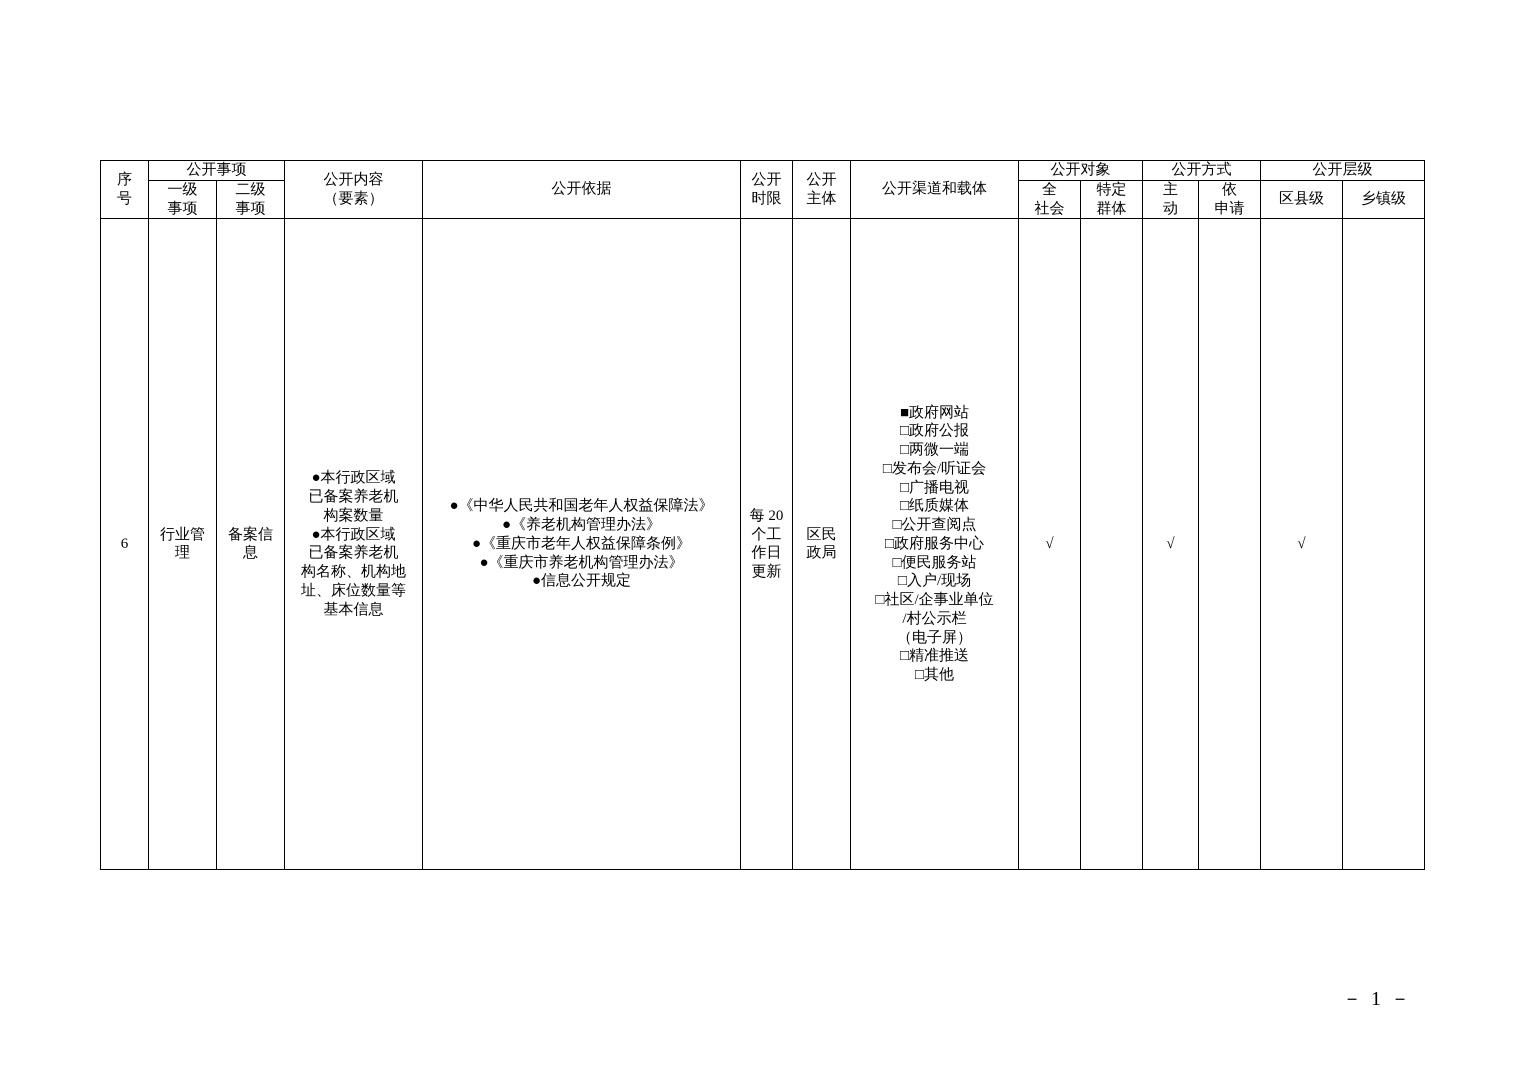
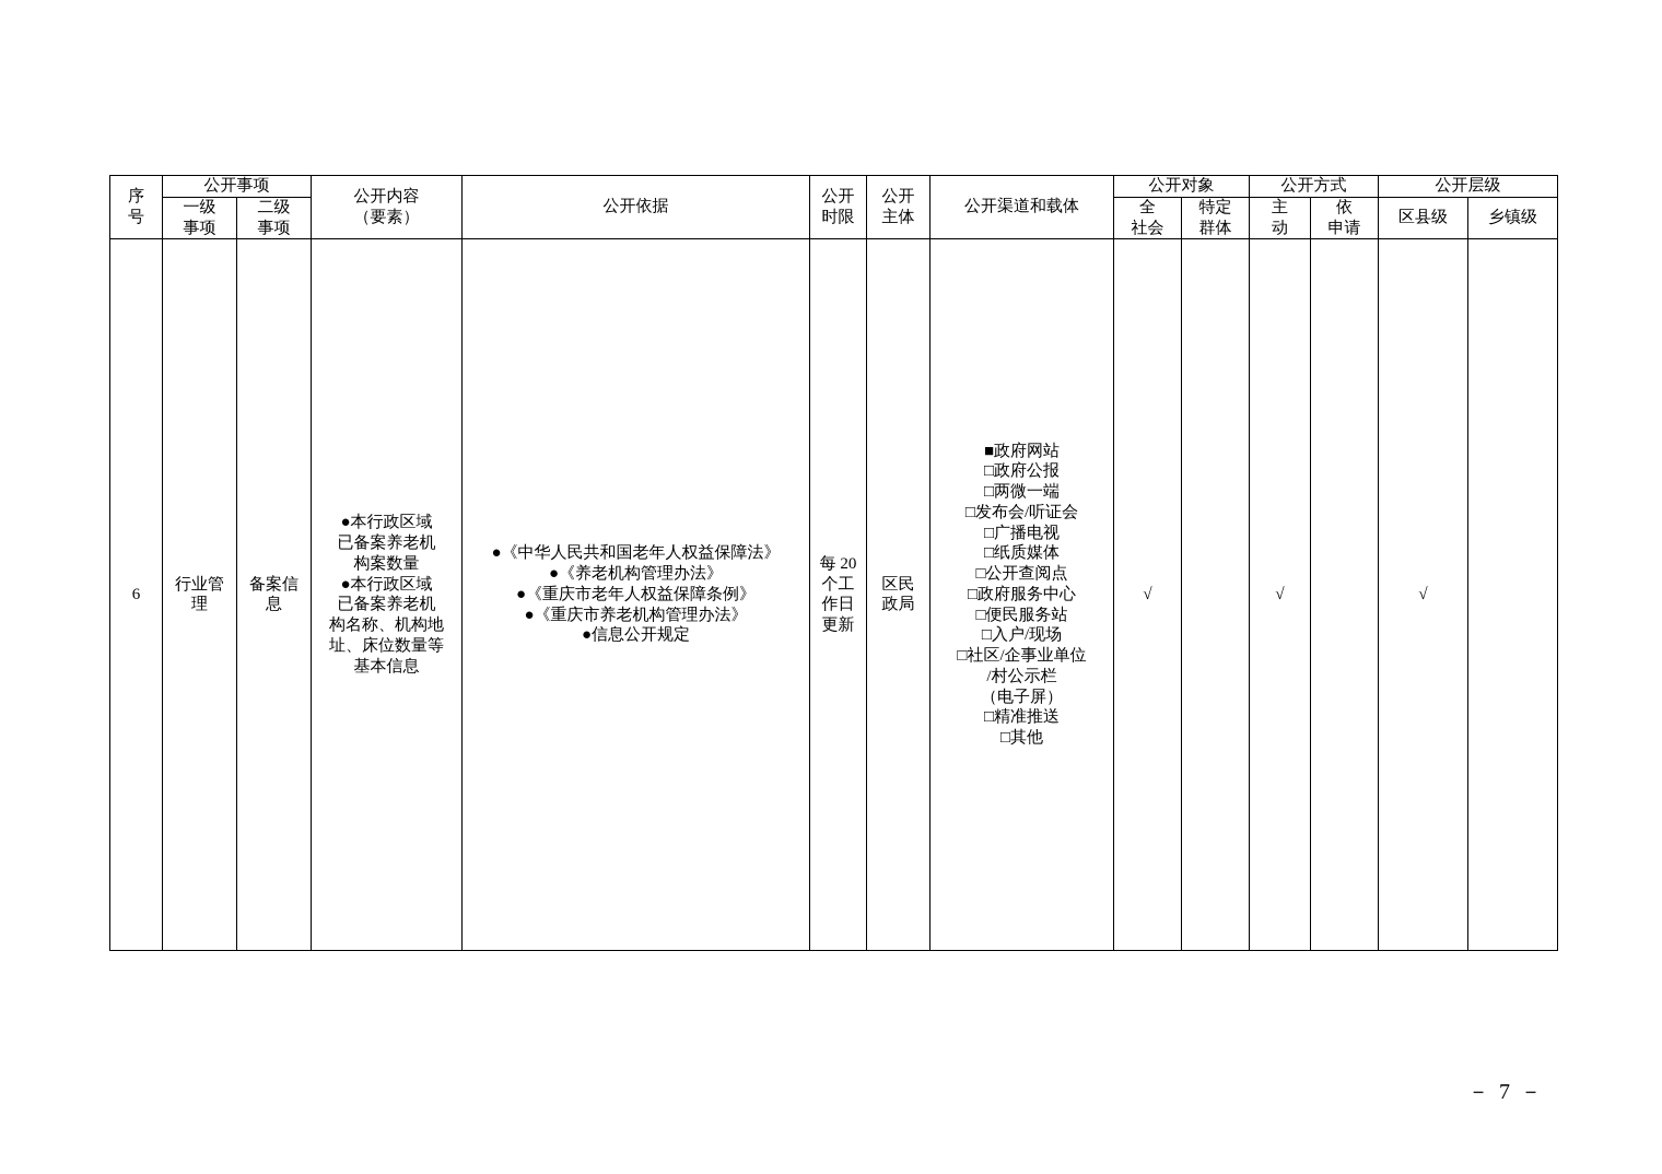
  序号	公开事项	公开内容（要素）	公开依据	公开时限	公开主体	公开渠道和载体	公开对象	公开方式	公开层级
  一级事项	二级事项	全社会	特定群体	主动	依申请	区县级	乡镇级
  6	行业管理	备案信息	●本行政区域 已备案养老机 构案数量 ●本行政区域 已备案养老机 构名称、机构地 址、床位数量等 基本信息	●《中华人民共和国老年人权益保障法》 ●《养老机构管理办法》 ●《重庆市老年人权益保障条例》 ●《重庆市养老机构管理办法》 ●信息公开规定	每 20 个工 作日 更新	区民 政局	■政府网站 □政府公报 □两微一端 □发布会/听证会 □广播电视 □纸质媒体 □公开查阅点 □政府服务中心 □便民服务站 □入户/现场 □社区/企事业单位 /村公示栏 （电子屏） □精准推送 □其他	√		√		√
- － 1 －
+ － 7 －
